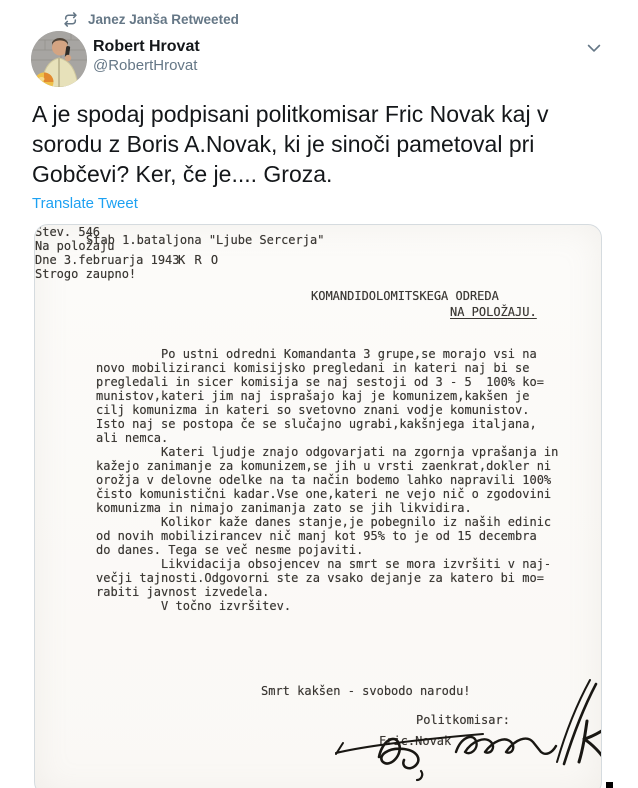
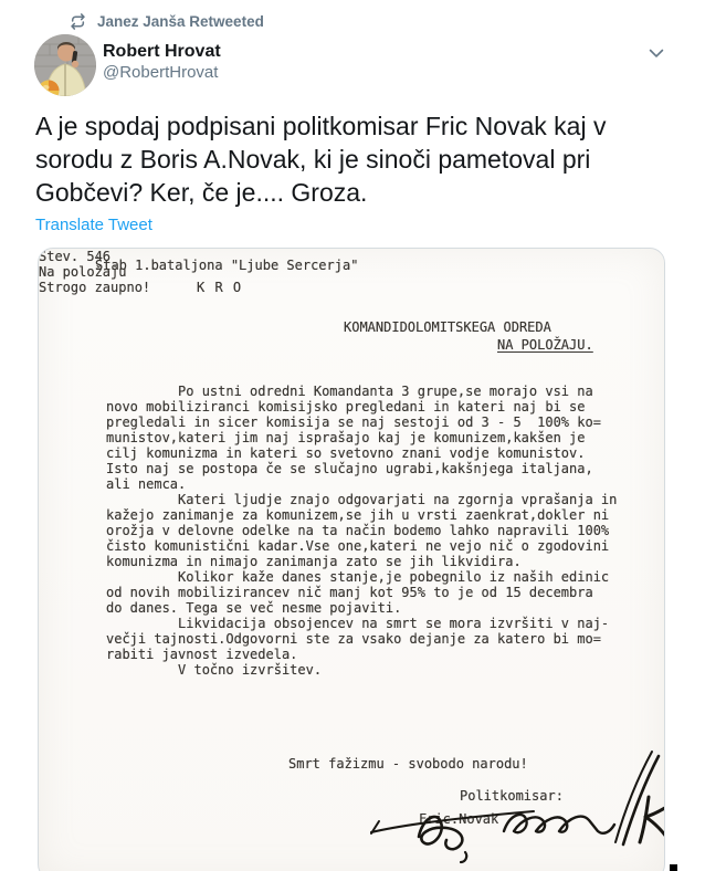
  Janez Janša Retweeted
  Robert Hrovat
  @RobertHrovat
  A je spodaj podpisani politkomisar Fric Novak kaj v
  sorodu z Boris A.Novak, ki je sinoči pametoval pri
  Gobčevi? Ker, če je.... Groza.
  Translate Tweet
  Štab 1.bataljona "Ljube Sercerja"
  K R O
  Štev. 546
  Na položaju
- Dne 3.februarja 1943
  Strogo zaupno!
  KOMANDIDOLOMITSKEGA ODREDA
  NA POLOŽAJU.
  Po ustni odredni Komandanta 3 grupe,se morajo vsi na
  novo mobiliziranci komisijsko pregledani in kateri naj bi se
  pregledali in sicer komisija se naj sestoji od 3 - 5 100% ko=
  munistov,kateri jim naj isprašajo kaj je komunizem,kakšen je
  cilj komunizma in kateri so svetovno znani vodje komunistov.
  Isto naj se postopa če se slučajno ugrabi,kakšnjega italjana,
  ali nemca.
  Kateri ljudje znajo odgovarjati na zgornja vprašanja in
  kažejo zanimanje za komunizem,se jih u vrsti zaenkrat,dokler ni
  orožja v delovne odelke na ta način bodemo lahko napravili 100%
  čisto komunistični kadar.Vse one,kateri ne vejo nič o zgodovini
  komunizma in nimajo zanimanja zato se jih likvidira.
  Kolikor kaže danes stanje,je pobegnilo iz naših edinic
  od novih mobilizirancev nič manj kot 95% to je od 15 decembra
  do danes. Tega se več nesme pojaviti.
  Likvidacija obsojencev na smrt se mora izvršiti v naj-
  večji tajnosti.Odgovorni ste za vsako dejanje za katero bi mo=
  rabiti javnost izvedela.
  V točno izvršitev.
- Smrt kakšen - svobodo narodu!
+ Smrt fažizmu - svobodo narodu!
  Politkomisar:
